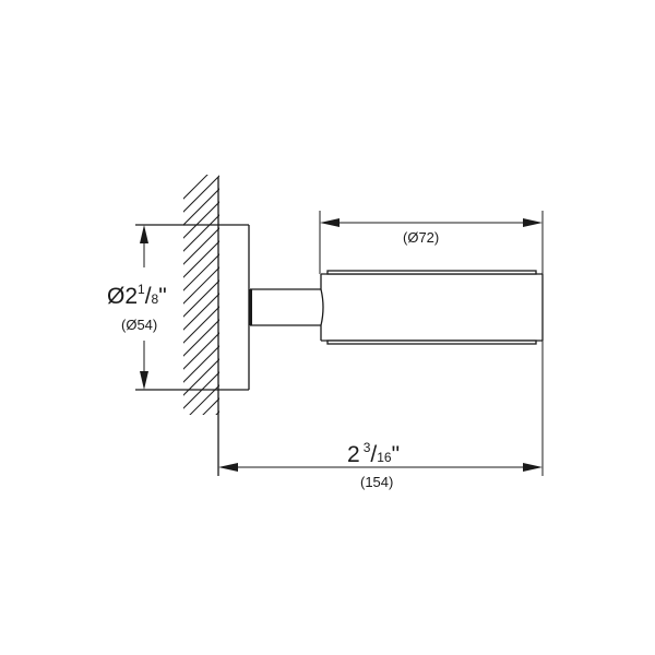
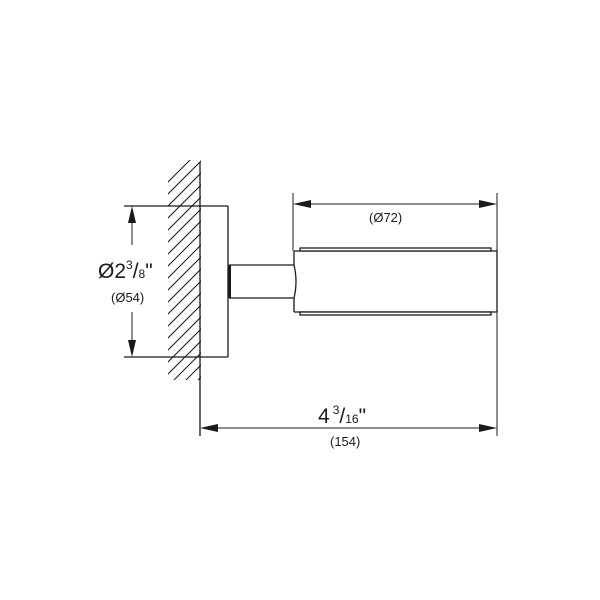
- Ø21/8"
+ Ø23/8"
  (Ø54)
  (Ø72)
- 2 3/16"
+ 4 3/16"
  (154)
